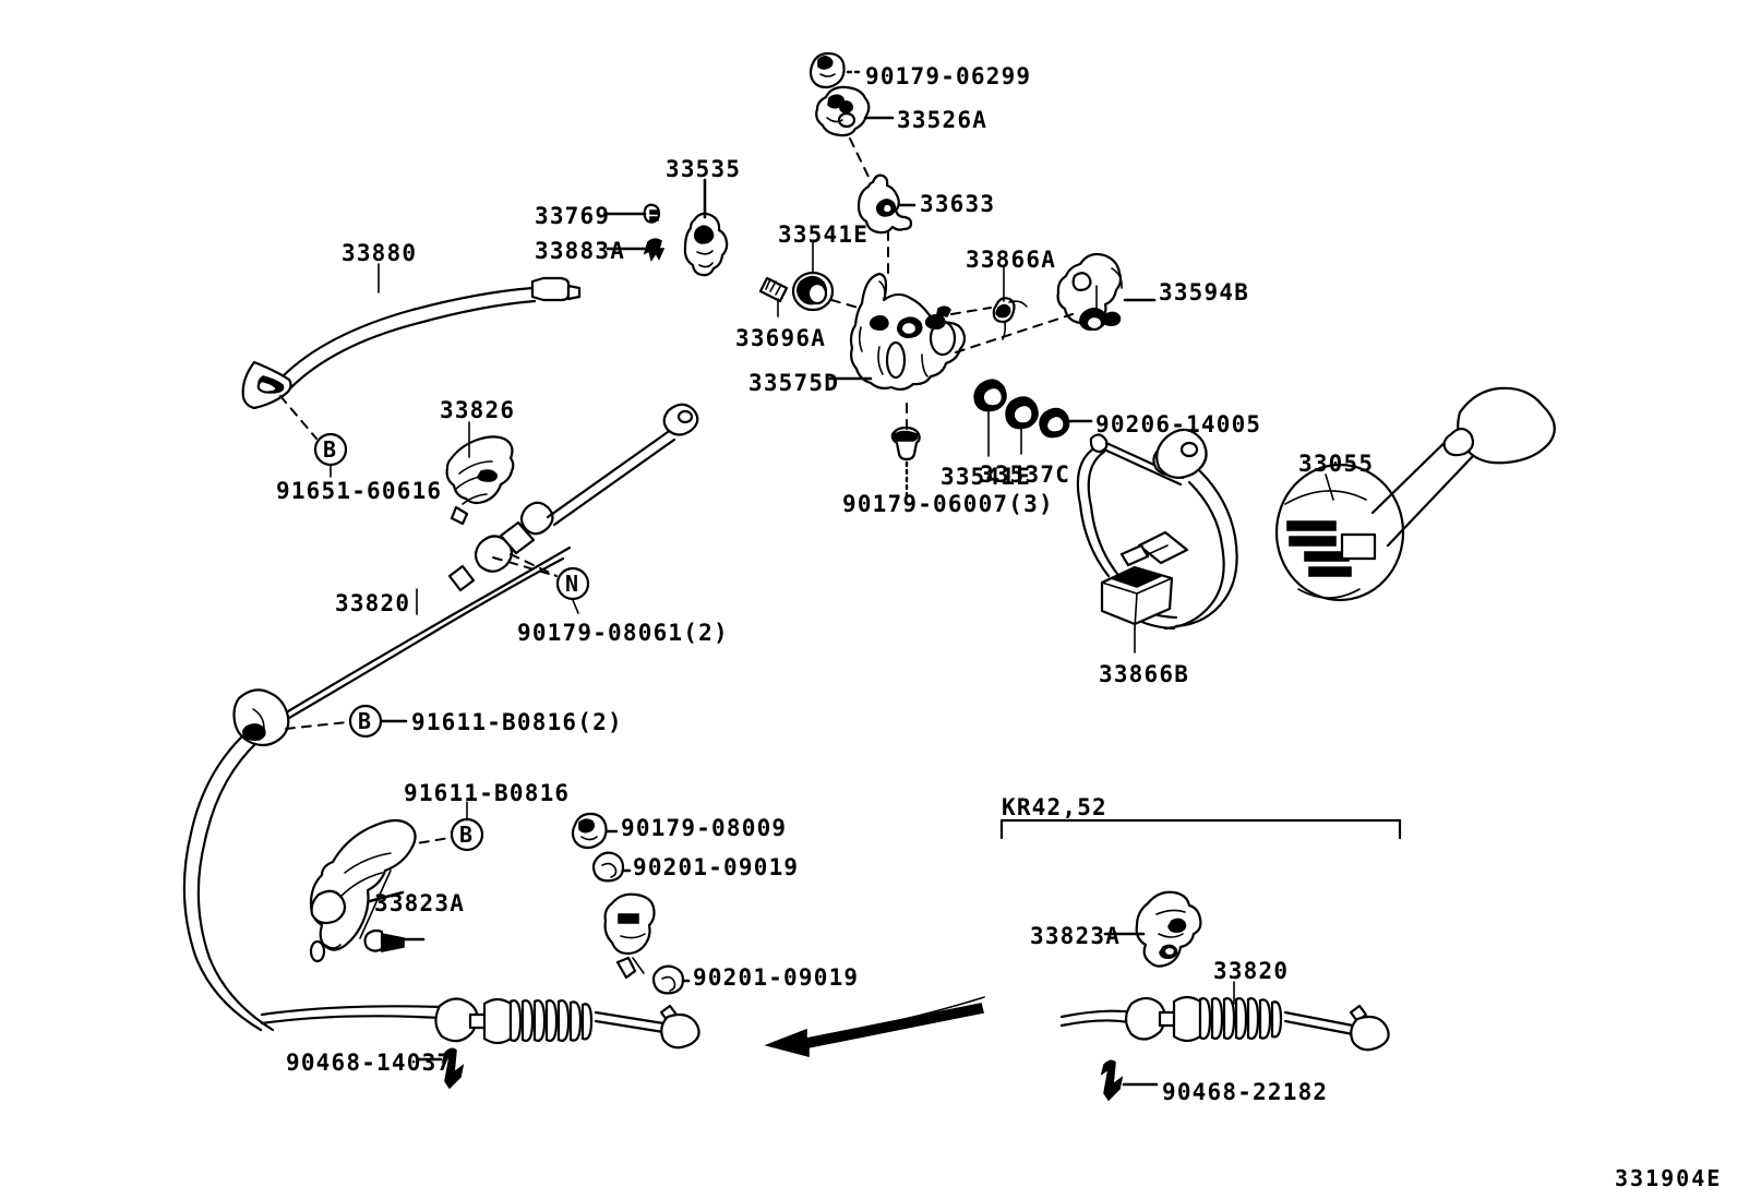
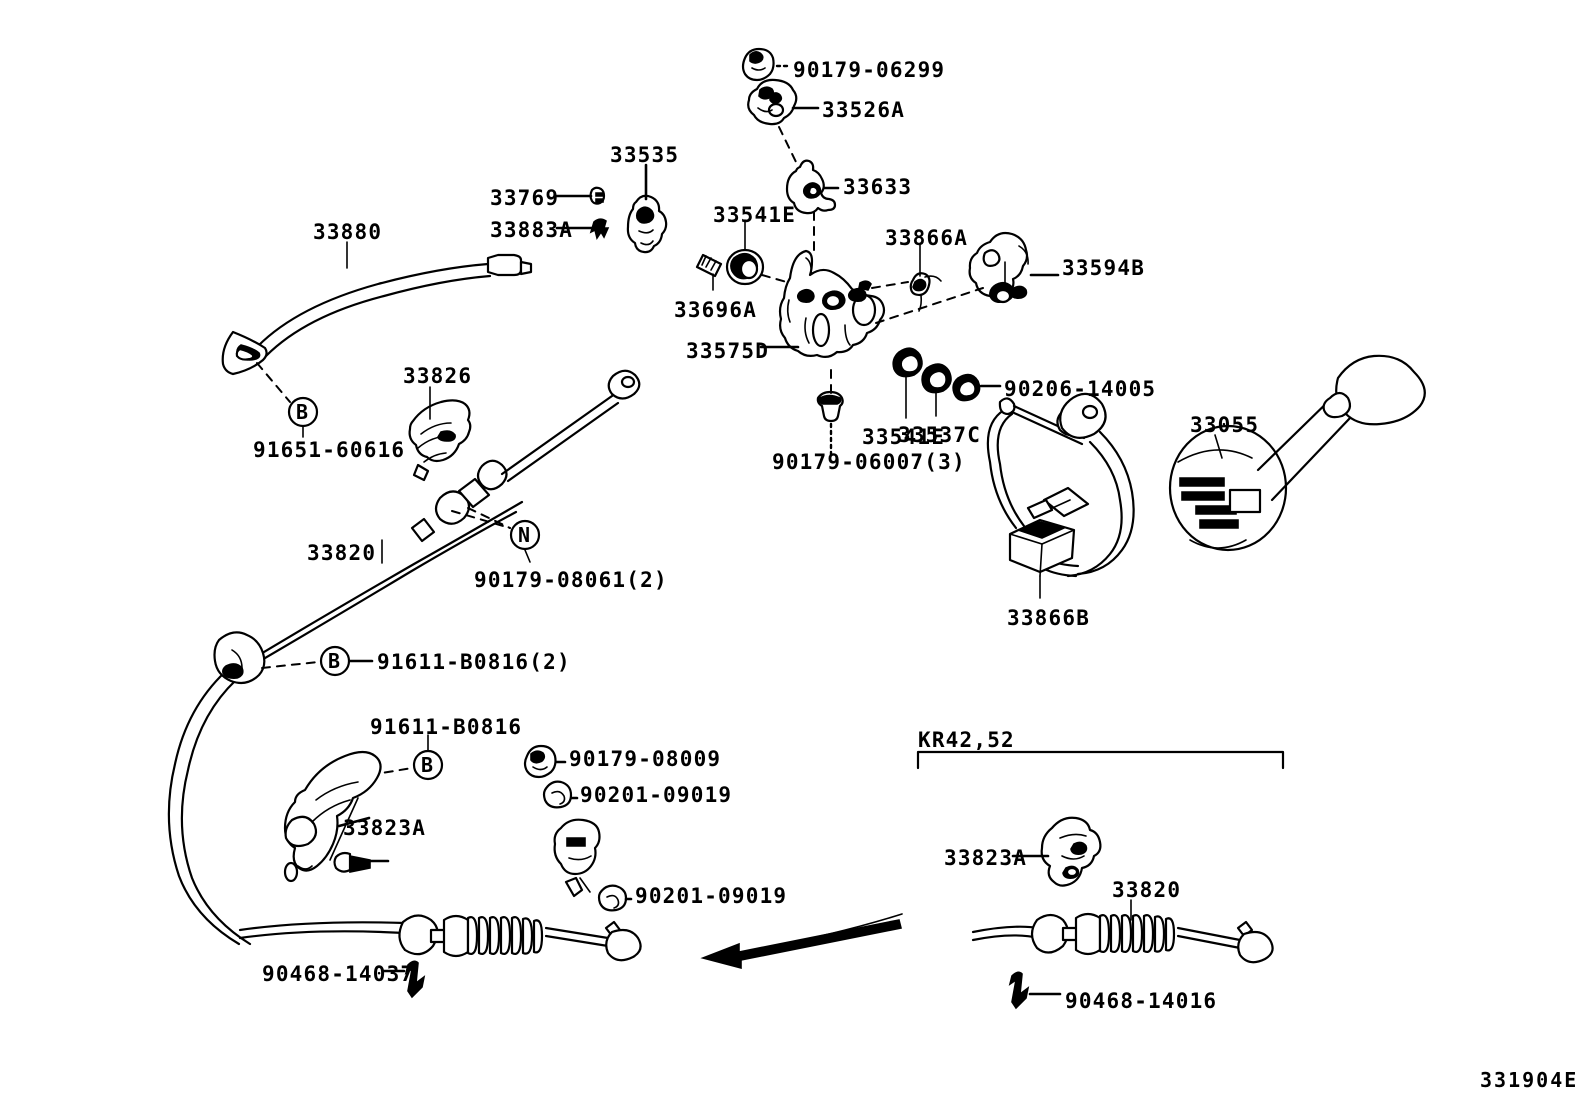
  90179-06299
  33526A
  33535
  33633
  33769
  33541E
  33883A
  33880
  33866A
  33594B
  33696A
  33575D
  90206-14005
  33826
  33055
  33541E
  91651-60616
  33537C
  90179-06007(3)
  33820
  90179-08061(2)
  33866B
  91611-B0816(2)
  91611-B0816
  KR42,52
  90179-08009
  90201-09019
  33823A
  33823A
  33820
  90201-09019
  90468-14037
- 90468-22182
+ 90468-14016
  331904E
  B
  B
  B
  N
